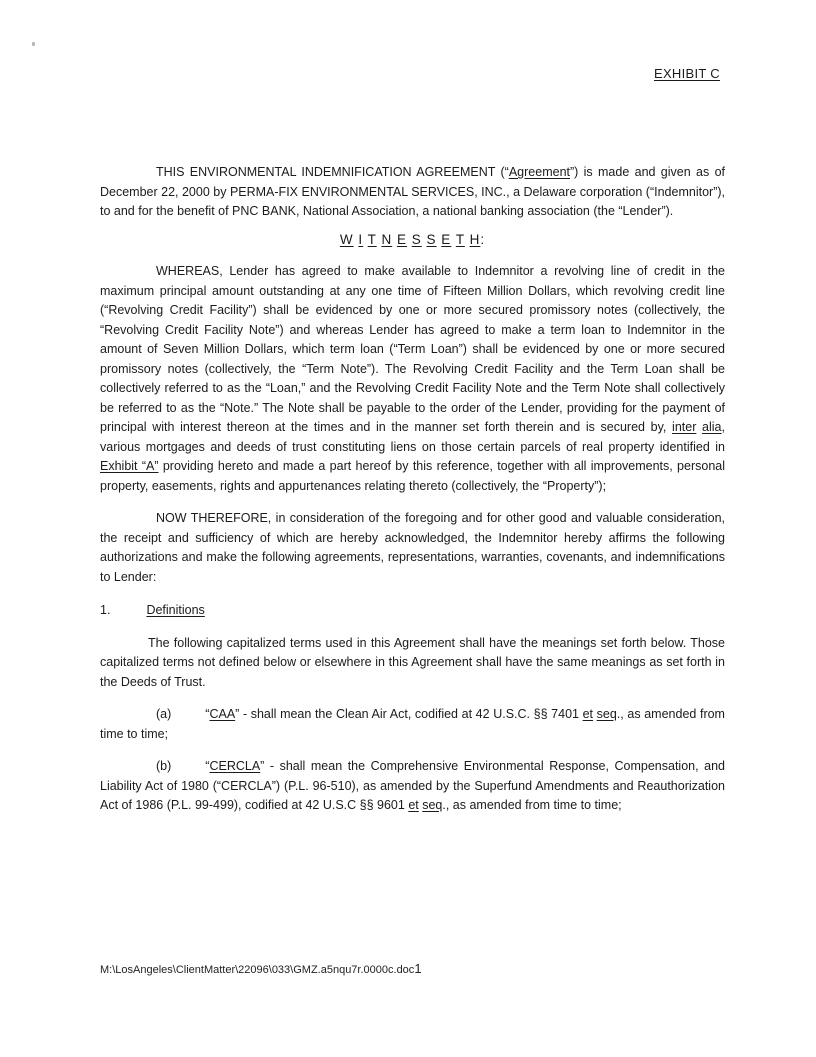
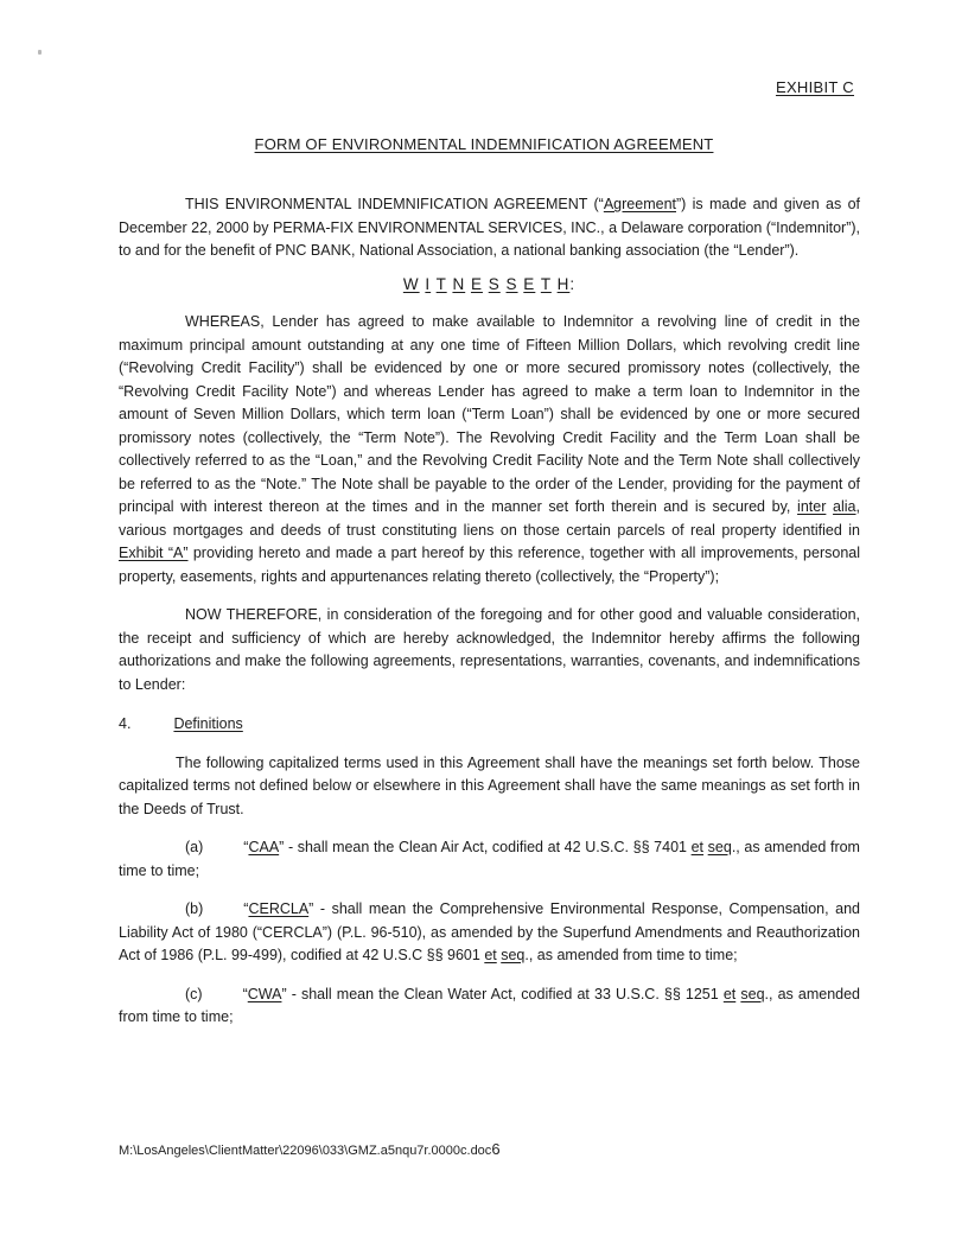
  EXHIBIT C
+ FORM OF ENVIRONMENTAL INDEMNIFICATION AGREEMENT
  THIS ENVIRONMENTAL INDEMNIFICATION AGREEMENT (“Agreement”) is made and given as of December 22, 2000 by PERMA-FIX ENVIRONMENTAL SERVICES, INC., a Delaware corporation (“Indemnitor”), to and for the benefit of PNC BANK, National Association, a national banking association (the “Lender”).
  W I T N E S S E T H:
  WHEREAS, Lender has agreed to make available to Indemnitor a revolving line of credit in the maximum principal amount outstanding at any one time of Fifteen Million Dollars, which revolving credit line (“Revolving Credit Facility”) shall be evidenced by one or more secured promissory notes (collectively, the “Revolving Credit Facility Note”) and whereas Lender has agreed to make a term loan to Indemnitor in the amount of Seven Million Dollars, which term loan (“Term Loan”) shall be evidenced by one or more secured promissory notes (collectively, the “Term Note”). The Revolving Credit Facility and the Term Loan shall be collectively referred to as the “Loan,” and the Revolving Credit Facility Note and the Term Note shall collectively be referred to as the “Note.” The Note shall be payable to the order of the Lender, providing for the payment of principal with interest thereon at the times and in the manner set forth therein and is secured by, inter alia, various mortgages and deeds of trust constituting liens on those certain parcels of real property identified in Exhibit “A” providing hereto and made a part hereof by this reference, together with all improvements, personal property, easements, rights and appurtenances relating thereto (collectively, the “Property”);
  NOW THEREFORE, in consideration of the foregoing and for other good and valuable consideration, the receipt and sufficiency of which are hereby acknowledged, the Indemnitor hereby affirms the following authorizations and make the following agreements, representations, warranties, covenants, and indemnifications to Lender:
- 1. Definitions
+ 4. Definitions
  The following capitalized terms used in this Agreement shall have the meanings set forth below. Those capitalized terms not defined below or elsewhere in this Agreement shall have the same meanings as set forth in the Deeds of Trust.
  (a) “CAA” - shall mean the Clean Air Act, codified at 42 U.S.C. §§ 7401 et seq., as amended from time to time;
  (b) “CERCLA” - shall mean the Comprehensive Environmental Response, Compensation, and Liability Act of 1980 (“CERCLA”) (P.L. 96-510), as amended by the Superfund Amendments and Reauthorization Act of 1986 (P.L. 99-499), codified at 42 U.S.C §§ 9601 et seq., as amended from time to time;
+ (c) “CWA” - shall mean the Clean Water Act, codified at 33 U.S.C. §§ 1251 et seq., as amended from time to time;
- M:\LosAngeles\ClientMatter\22096\033\GMZ.a5nqu7r.0000c.doc1
+ M:\LosAngeles\ClientMatter\22096\033\GMZ.a5nqu7r.0000c.doc6
